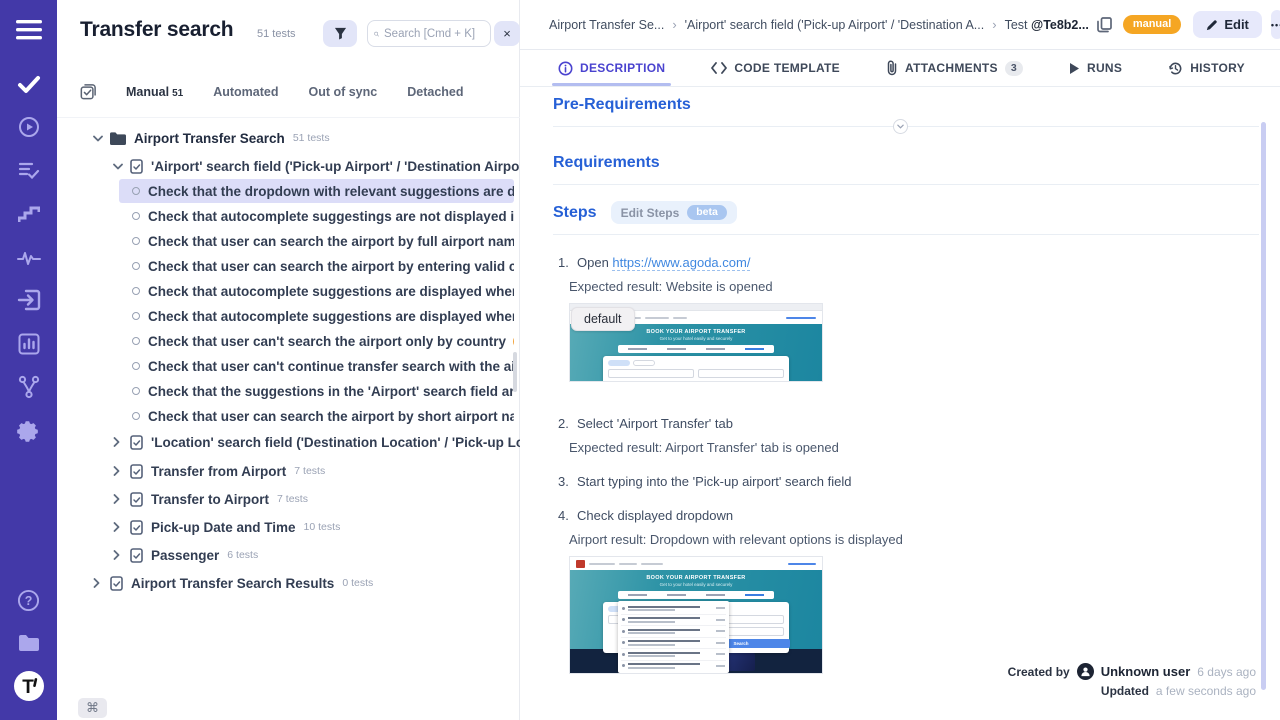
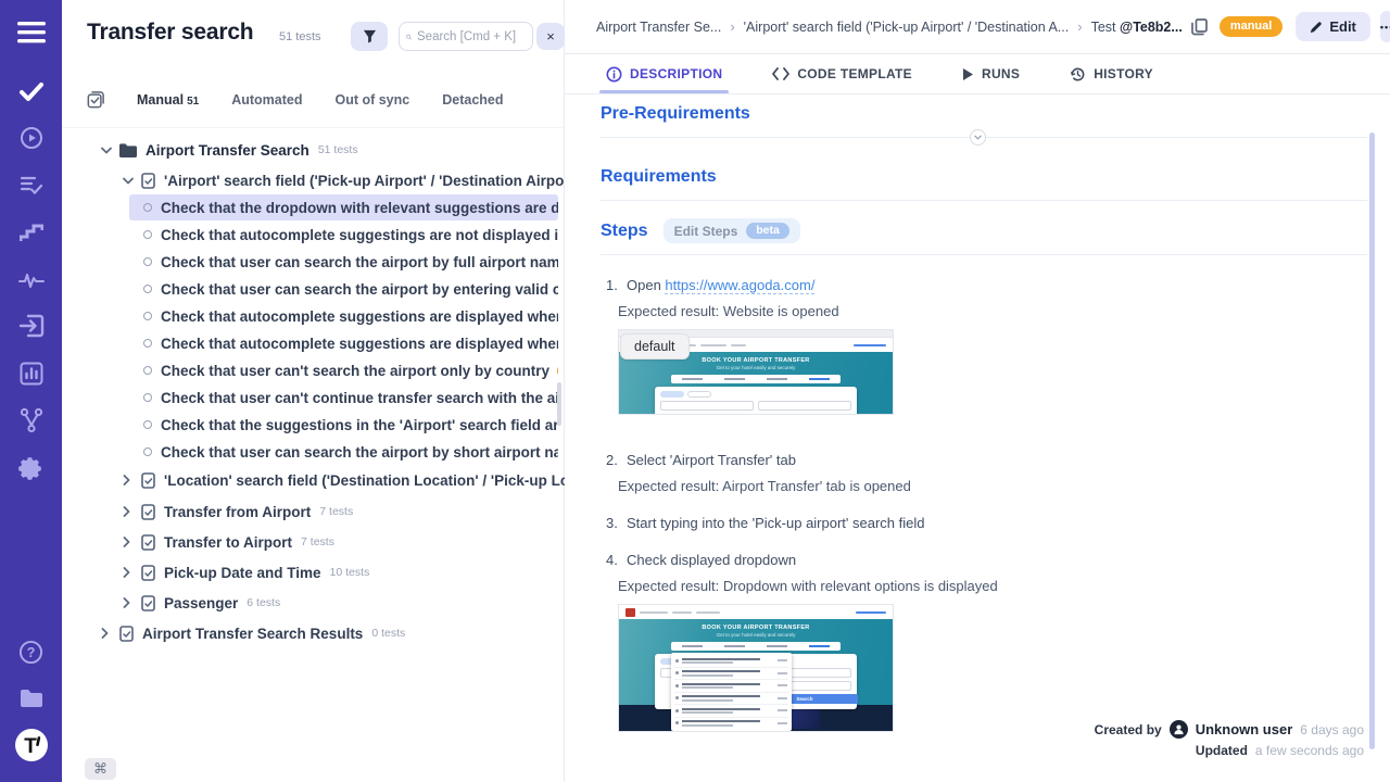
  ?
  T
  Transfer search
  51 tests
  Search [Cmd + K]
  ×
  Manual 51
  Automated
  Out of sync
  Detached
  Airport Transfer Search
  51 tests
  'Airport' search field ('Pick-up Airport' / 'Destination Airpo
  Check that the dropdown with relevant suggestions are d
  Check that autocomplete suggestings are not displayed i
  Check that user can search the airport by full airport nam
  Check that user can search the airport by entering valid c
  Check that autocomplete suggestions are displayed whe
  Check that autocomplete suggestions are displayed whe
  Check that user can't search the airport only by country
  Check that user can't continue transfer search with the a
  Check that the suggestions in the 'Airport' search field ar
  Check that user can search the airport by short airport na
  'Location' search field ('Destination Location' / 'Pick-up L
  Transfer from Airport
  7 tests
  Transfer to Airport
  7 tests
  Pick-up Date and Time
  10 tests
  Passenger
  6 tests
  Airport Transfer Search Results
  0 tests
  ⌘
  Airport Transfer Se...
  ›
  'Airport' search field ('Pick-up Airport' / 'Destination A...
  ›
  Test @Te8b2...
  manual
  Edit
  DESCRIPTION
  CODE TEMPLATE
- ATTACHMENTS
- 3
  RUNS
  HISTORY
  Pre-Requirements
  Requirements
  Steps
  Edit Steps
  beta
  1.
  Open https://www.agoda.com/
  Expected result: Website is opened
  default
  2.
  Select 'Airport Transfer' tab
  Expected result: Airport Transfer' tab is opened
  3.
  Start typing into the 'Pick-up airport' search field
  4.
  Check displayed dropdown
- Airport result: Dropdown with relevant options is displayed
+ Expected result: Dropdown with relevant options is displayed
  Created by
  Unknown user
  6 days ago
  Updated
  a few seconds ago
